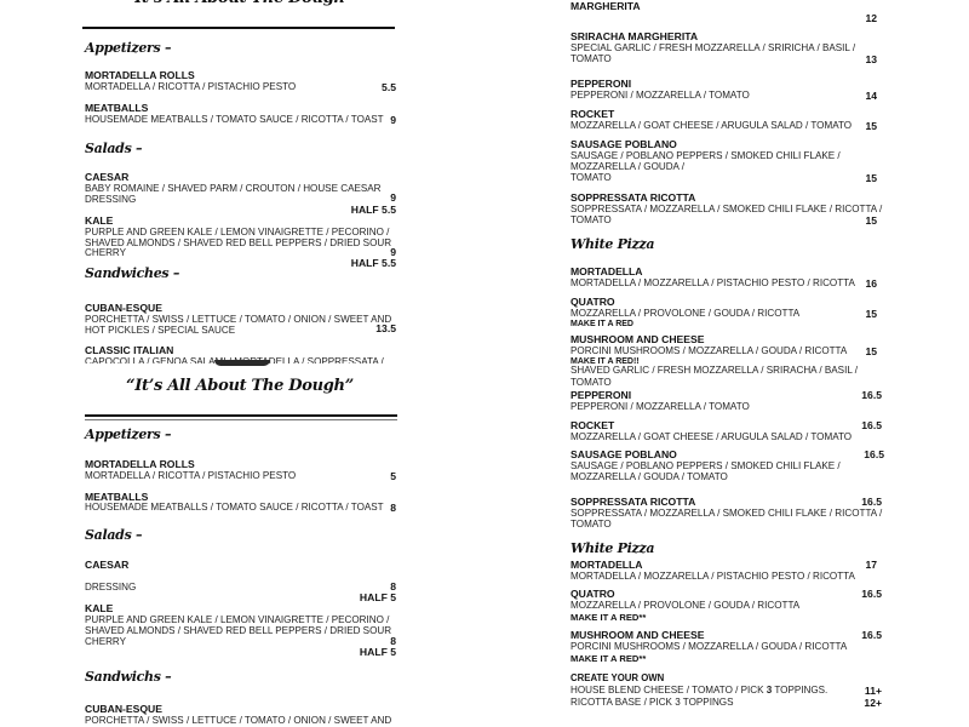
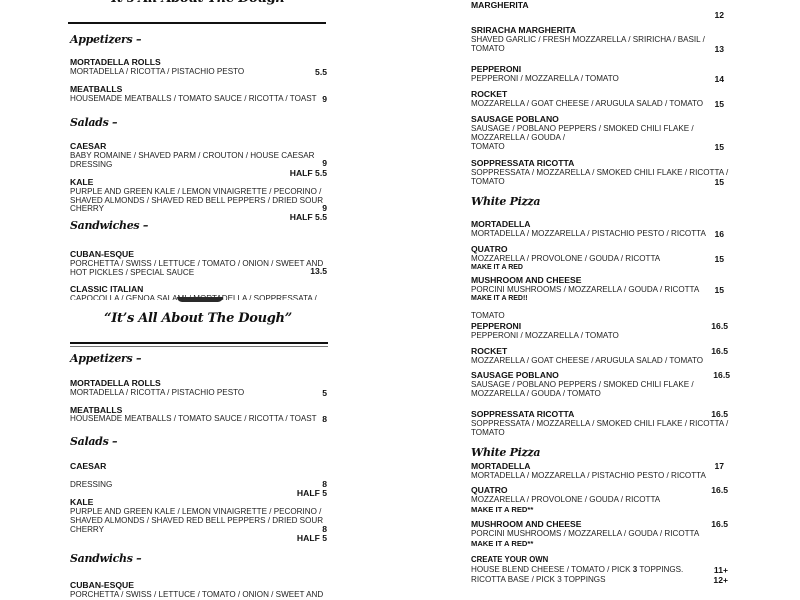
  Appetizers –
  MORTADELLA ROLLS
  MORTADELLA / RICOTTA / PISTACHIO PESTO
  5.5
  MEATBALLS
  HOUSEMADE MEATBALLS / TOMATO SAUCE / RICOTTA / TOAST
  9
  Salads –
  CAESAR
  BABY ROMAINE / SHAVED PARM / CROUTON / HOUSE CAESAR
  DRESSING
  9
  HALF 5.5
  KALE
  PURPLE AND GREEN KALE / LEMON VINAIGRETTE / PECORINO /
  SHAVED ALMONDS / SHAVED RED BELL PEPPERS / DRIED SOUR
  CHERRY
  9
  HALF 5.5
  Sandwiches –
  CUBAN-ESQUE
  PORCHETTA / SWISS / LETTUCE / TOMATO / ONION / SWEET AND
  HOT PICKLES / SPECIAL SAUCE
  13.5
  CLASSIC ITALIAN
  CAPOCOLLA / GENOA SALADELLA / SOPPRESSATA /
  “It’s All About The Dough”
  Appetizers –
  MORTADELLA ROLLS
  MORTADELLA / RICOTTA / PISTACHIO PESTO
  5
  MEATBALLS
  HOUSEMADE MEATBALLS / TOMATO SAUCE / RICOTTA / TOAST
  8
  Salads –
  CAESAR
  DRESSING
  8
  HALF 5
  KALE
  PURPLE AND GREEN KALE / LEMON VINAIGRETTE / PECORINO /
  SHAVED ALMONDS / SHAVED RED BELL PEPPERS / DRIED SOUR
  CHERRY
  8
  HALF 5
  Sandwichs –
  CUBAN-ESQUE
  PORCHETTA / SWISS / LETTUCE / TOMATO / ONION / SWEET AND
  MARGHERITA
  12
  SRIRACHA MARGHERITA
- SPECIAL GARLIC / FRESH MOZZARELLA / SRIRICHA / BASIL /
+ SHAVED GARLIC / FRESH MOZZARELLA / SRIRICHA / BASIL /
  TOMATO
  13
  PEPPERONI
  PEPPERONI / MOZZARELLA / TOMATO
  14
  ROCKET
  MOZZARELLA / GOAT CHEESE / ARUGULA SALAD / TOMATO
  15
  SAUSAGE POBLANO
  SAUSAGE / POBLANO PEPPERS / SMOKED CHILI FLAKE /
  MOZZARELLA / GOUDA /
  TOMATO
  15
  SOPPRESSATA RICOTTA
  SOPPRESSATA / MOZZARELLA / SMOKED CHILI FLAKE / RICOTTA /
  TOMATO
  15
  White Pizza
  MORTADELLA
  MORTADELLA / MOZZARELLA / PISTACHIO PESTO / RICOTTA
  16
  QUATRO
  MOZZARELLA / PROVOLONE / GOUDA / RICOTTA
  15
  MUSHROOM AND CHEESE
  PORCINI MUSHROOMS / MOZZARELLA / GOUDA / RICOTTA
  15
- SHAVED GARLIC / FRESH MOZZARELLA / SRIRACHA / BASIL /
  TOMATO
  PEPPERONI
  16.5
  PEPPERONI / MOZZARELLA / TOMATO
  ROCKET
  16.5
  MOZZARELLA / GOAT CHEESE / ARUGULA SALAD / TOMATO
  SAUSAGE POBLANO
  16.5
  SAUSAGE / POBLANO PEPPERS / SMOKED CHILI FLAKE /
  MOZZARELLA / GOUDA / TOMATO
  SOPPRESSATA RICOTTA
  16.5
  SOPPRESSATA / MOZZARELLA / SMOKED CHILI FLAKE / RICOTTA /
  TOMATO
  White Pizza
  MORTADELLA
  17
  MORTADELLA / MOZZARELLA / PISTACHIO PESTO / RICOTTA
  QUATRO
  16.5
  MOZZARELLA / PROVOLONE / GOUDA / RICOTTA
  MAKE IT A RED**
  MUSHROOM AND CHEESE
  16.5
  PORCINI MUSHROOMS / MOZZARELLA / GOUDA / RICOTTA
  MAKE IT A RED**
  CREATE YOUR OWN
  HOUSE BLEND CHEESE / TOMATO / PICK 3 TOPPINGS.
  11+
  RICOTTA BASE / PICK 3 TOPPINGS
  12+
